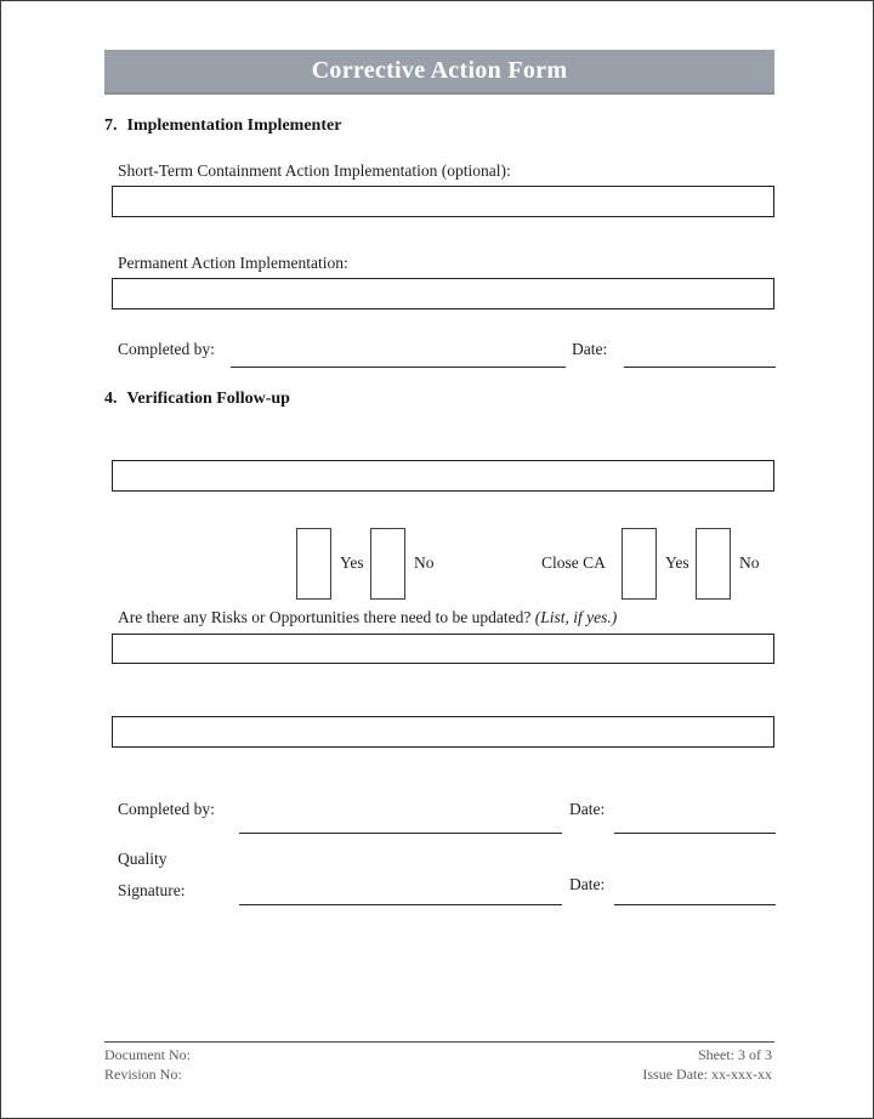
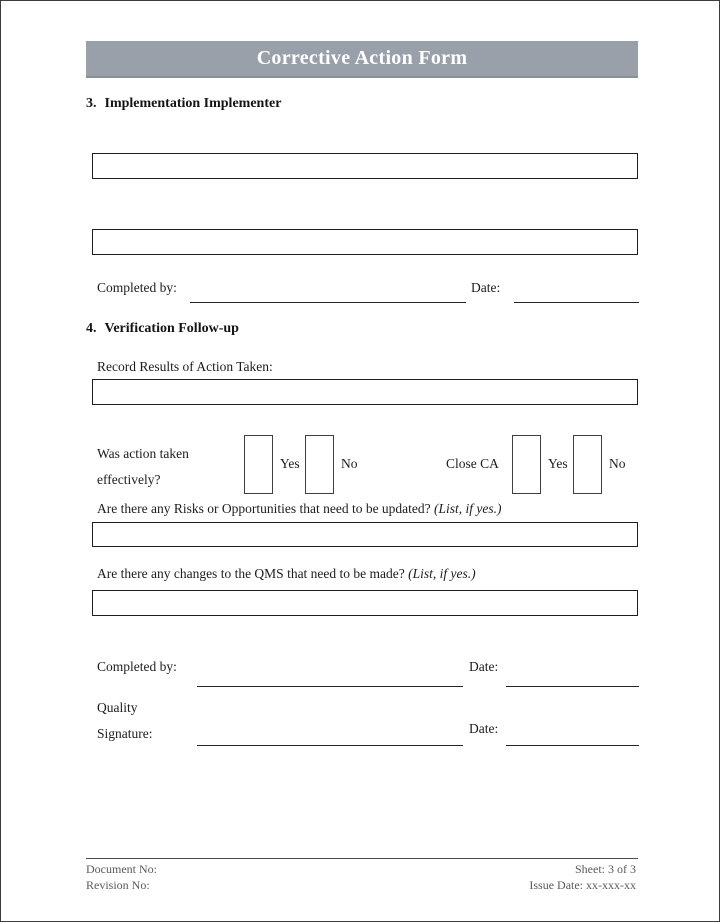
  Corrective Action Form
- 7. Implementation Implementer
+ 3. Implementation Implementer
- Short-Term Containment Action Implementation (optional):
- Permanent Action Implementation:
  Completed by:
  Date:
  4. Verification Follow-up
+ Record Results of Action Taken:
+ Was action taken
+ effectively?
  Yes
  No
  Close CA
  Yes
  No
- Are there any Risks or Opportunities there need to be updated? (List, if yes.)
+ Are there any Risks or Opportunities that need to be updated? (List, if yes.)
+ Are there any changes to the QMS that need to be made? (List, if yes.)
  Completed by:
  Date:
  Quality
  Signature:
  Date:
  Document No:
  Revision No:
  Sheet: 3 of 3
  Issue Date: xx-xxx-xx
